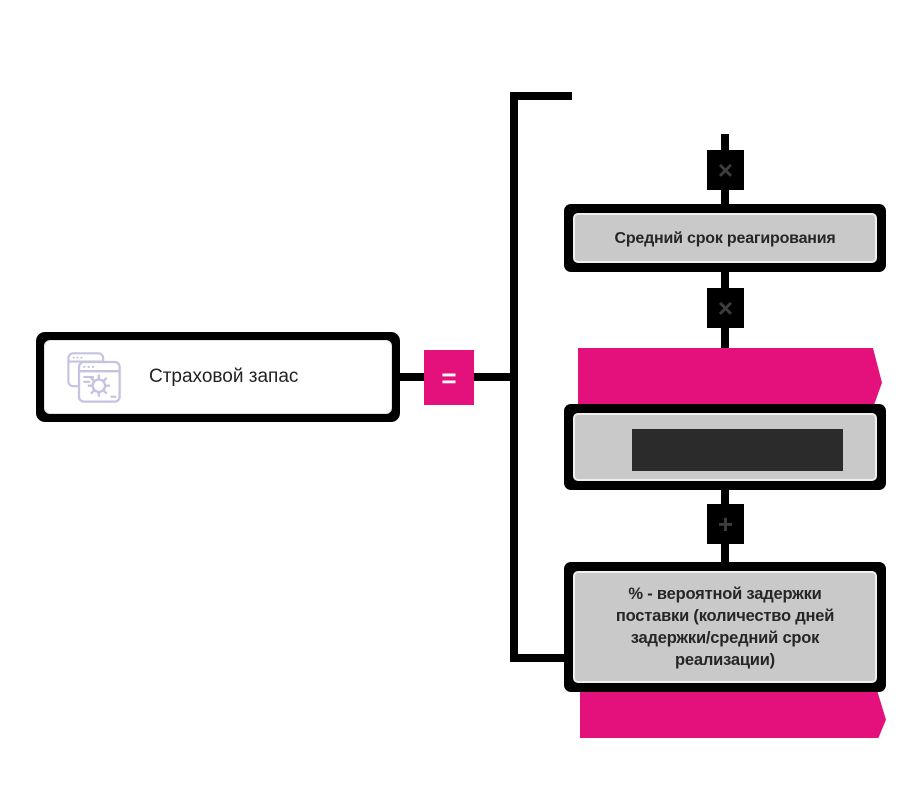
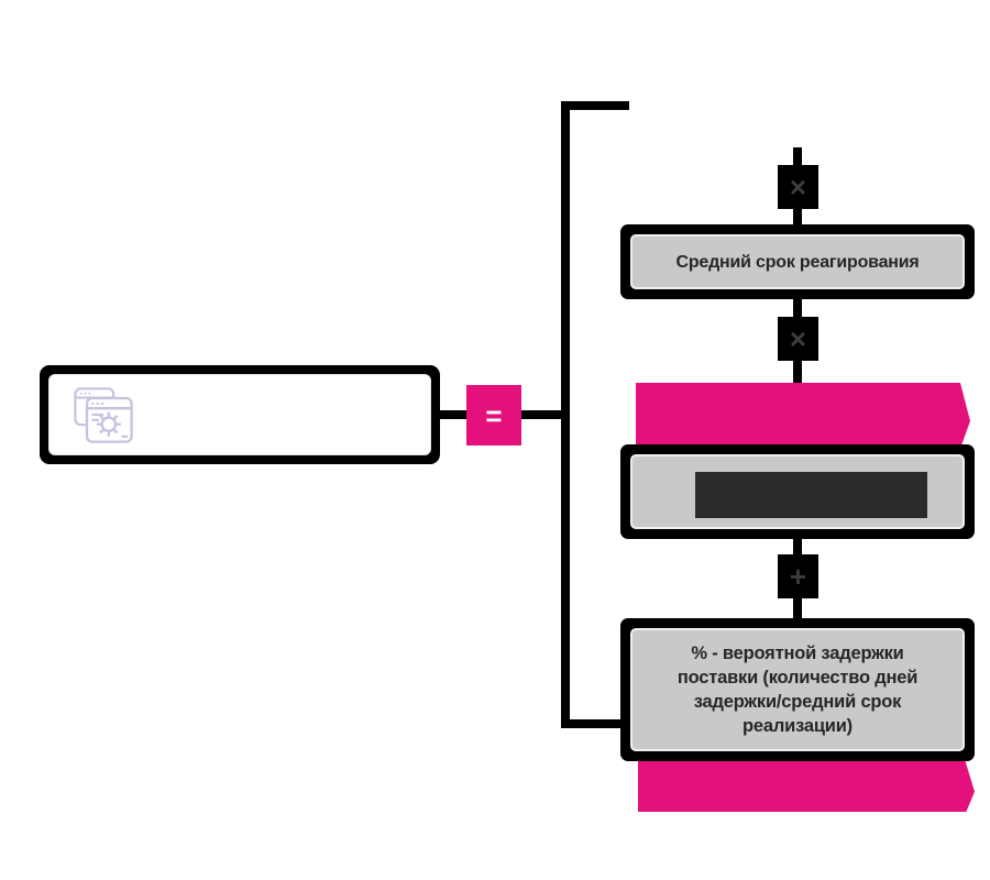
- Страховой запас
  =
  ×
  Средний срок реагирования
  ×
  +
  % - вероятной задержки
  поставки (количество дней
  задержки/средний срок
  реализации)
